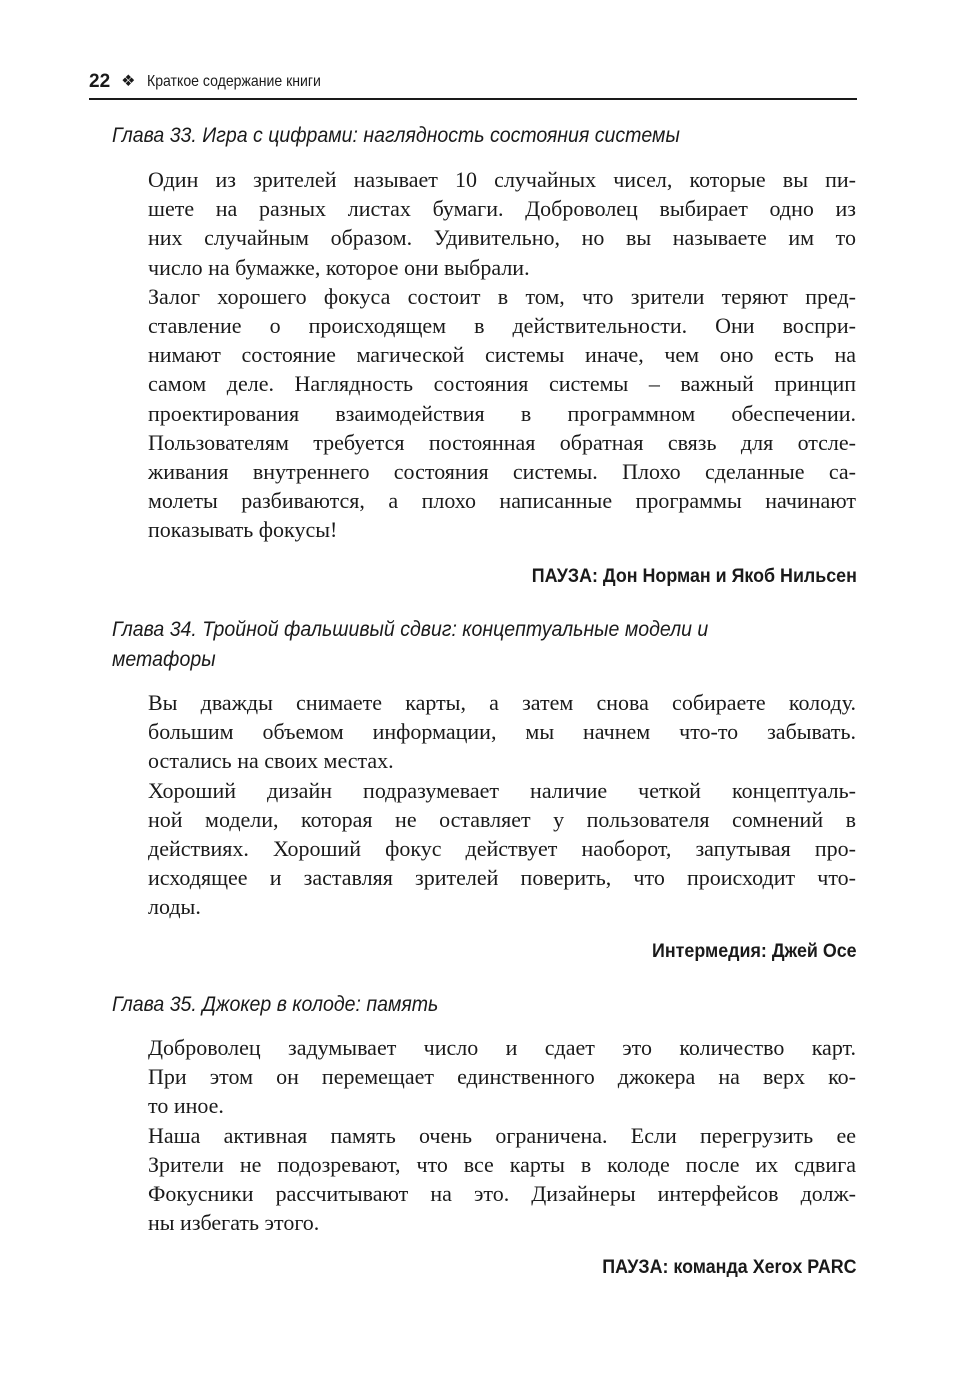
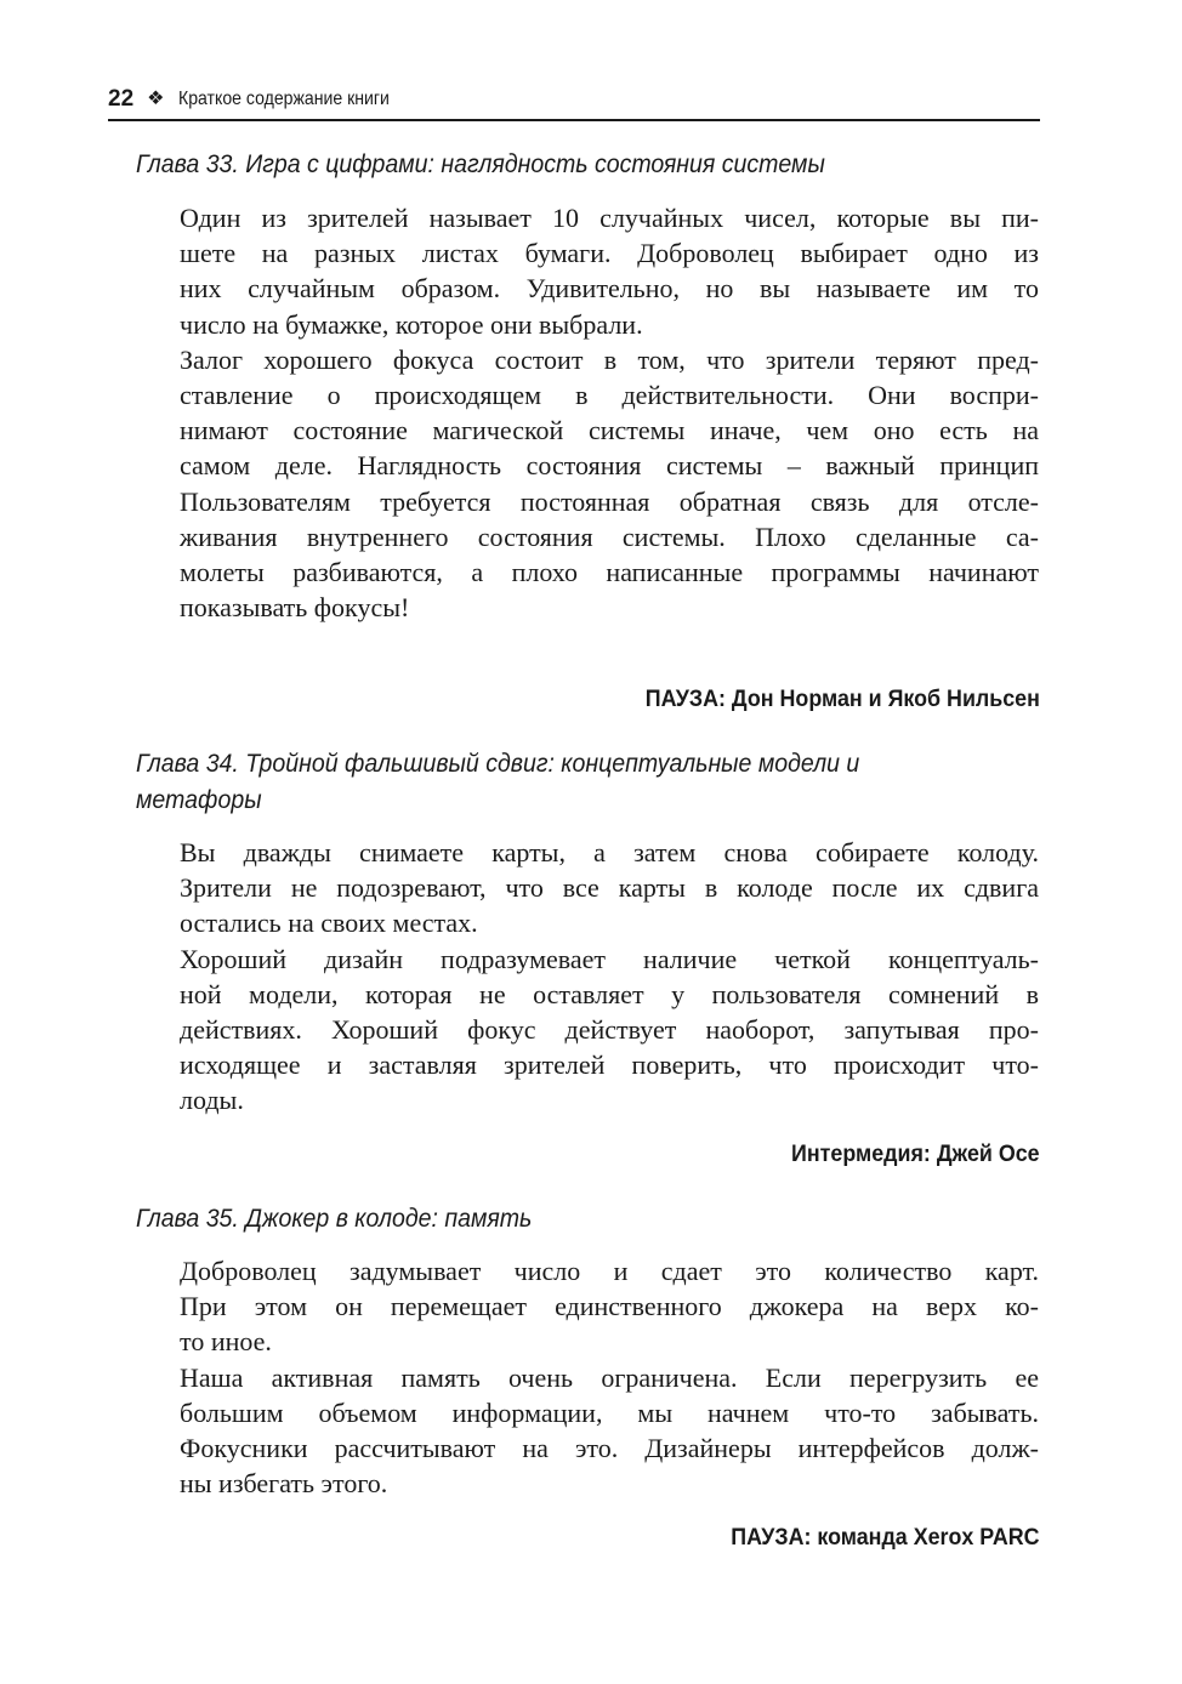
  22
  ❖
  Краткое содержание книги
  Глава 33. Игра с цифрами: наглядность состояния системы
  Один из зрителей называет 10 случайных чисел, которые вы пи-
  шете на разных листах бумаги. Доброволец выбирает одно из
  них случайным образом. Удивительно, но вы называете им то
  число на бумажке, которое они выбрали.
  Залог хорошего фокуса состоит в том, что зрители теряют пред-
  ставление о происходящем в действительности. Они воспри-
  нимают состояние магической системы иначе, чем оно есть на
  самом деле. Наглядность состояния системы – важный принцип
- проектирования взаимодействия в программном обеспечении.
  Пользователям требуется постоянная обратная связь для отсле-
  живания внутреннего состояния системы. Плохо сделанные са-
  молеты разбиваются, а плохо написанные программы начинают
  показывать фокусы!
  ПАУЗА: Дон Норман и Якоб Нильсен
  Глава 34. Тройной фальшивый сдвиг: концептуальные модели и
  метафоры
  Вы дважды снимаете карты, а затем снова собираете колоду.
- большим объемом информации, мы начнем что-то забывать.
+ Зрители не подозревают, что все карты в колоде после их сдвига
  остались на своих местах.
  Хороший дизайн подразумевает наличие четкой концептуаль-
  ной модели, которая не оставляет у пользователя сомнений в
  действиях. Хороший фокус действует наоборот, запутывая про-
  исходящее и заставляя зрителей поверить, что происходит что-
  лоды.
  Интермедия: Джей Осе
  Глава 35. Джокер в колоде: память
  Доброволец задумывает число и сдает это количество карт.
  При этом он перемещает единственного джокера на верх ко-
  то иное.
  Наша активная память очень ограничена. Если перегрузить ее
- Зрители не подозревают, что все карты в колоде после их сдвига
+ большим объемом информации, мы начнем что-то забывать.
  Фокусники рассчитывают на это. Дизайнеры интерфейсов долж-
  ны избегать этого.
  ПАУЗА: команда Xerox PARC
